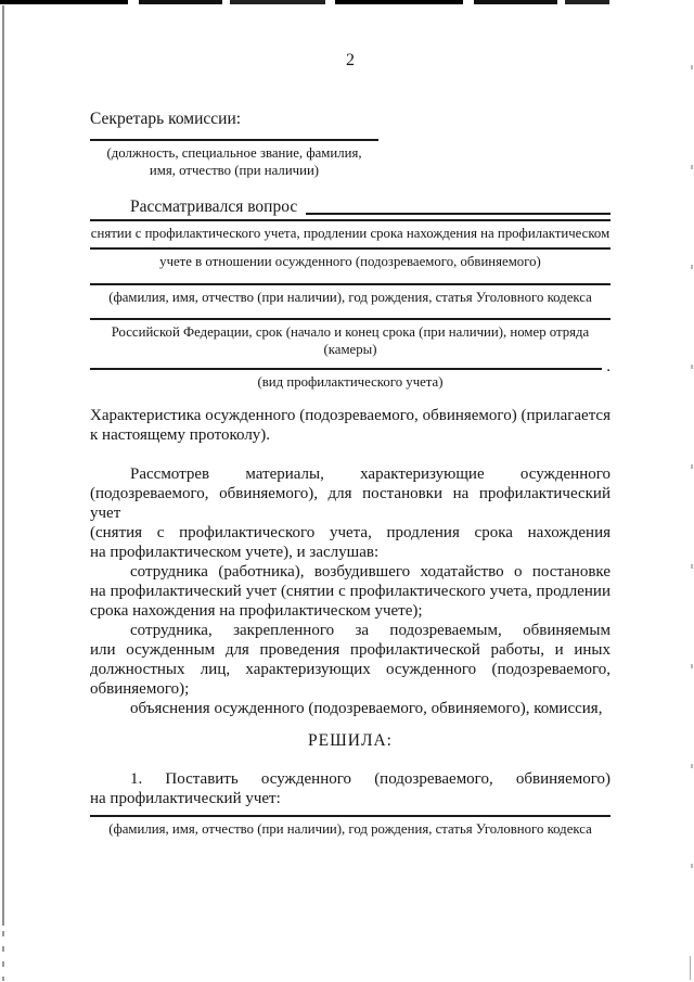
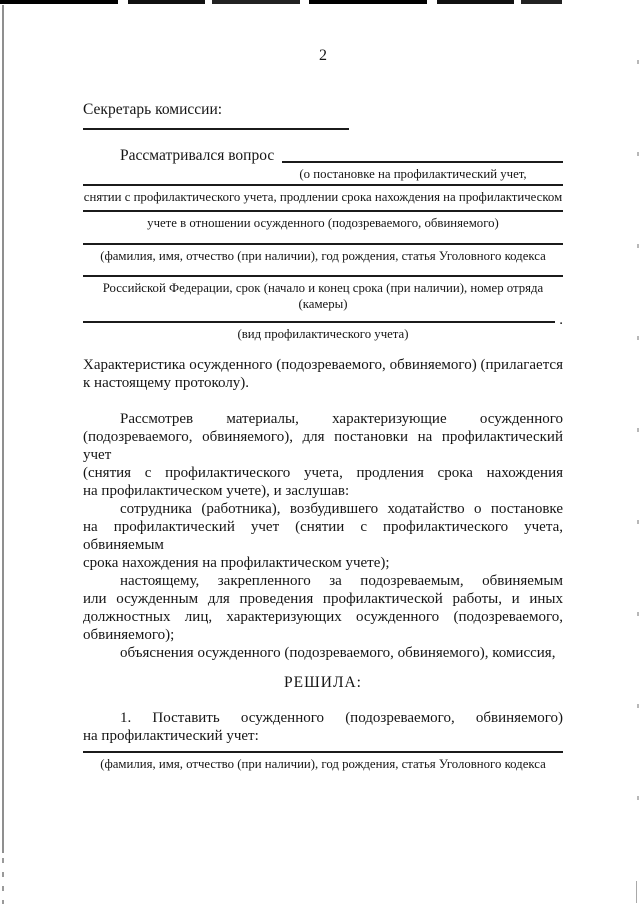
  2
  Секретарь комиссии:
- (должность, специальное звание, фамилия,
- имя, отчество (при наличии)
  Рассматривался вопрос
+ (о постановке на профилактический учет,
  снятии с профилактического учета, продлении срока нахождения на профилактическом
  учете в отношении осужденного (подозреваемого, обвиняемого)
  (фамилия, имя, отчество (при наличии), год рождения, статья Уголовного кодекса
  Российской Федерации, срок (начало и конец срока (при наличии), номер отряда
  (камеры)
  .
  (вид профилактического учета)
  Характеристика осужденного (подозреваемого, обвиняемого) (прилагается
  к настоящему протоколу).
  Рассмотрев материалы, характеризующие осужденного
  (подозреваемого, обвиняемого), для постановки на профилактический учет
  (снятия с профилактического учета, продления срока нахождения
  на профилактическом учете), и заслушав:
  сотрудника (работника), возбудившего ходатайство о постановке
- на профилактический учет (снятии с профилактического учета, продлении
+ на профилактический учет (снятии с профилактического учета, обвиняемым
  срока нахождения на профилактическом учете);
- сотрудника, закрепленного за подозреваемым, обвиняемым
+ настоящему, закрепленного за подозреваемым, обвиняемым
  или осужденным для проведения профилактической работы, и иных
  должностных лиц, характеризующих осужденного (подозреваемого,
  обвиняемого);
  объяснения осужденного (подозреваемого, обвиняемого), комиссия,
  РЕШИЛА:
  1. Поставить осужденного (подозреваемого, обвиняемого)
  на профилактический учет:
  (фамилия, имя, отчество (при наличии), год рождения, статья Уголовного кодекса
